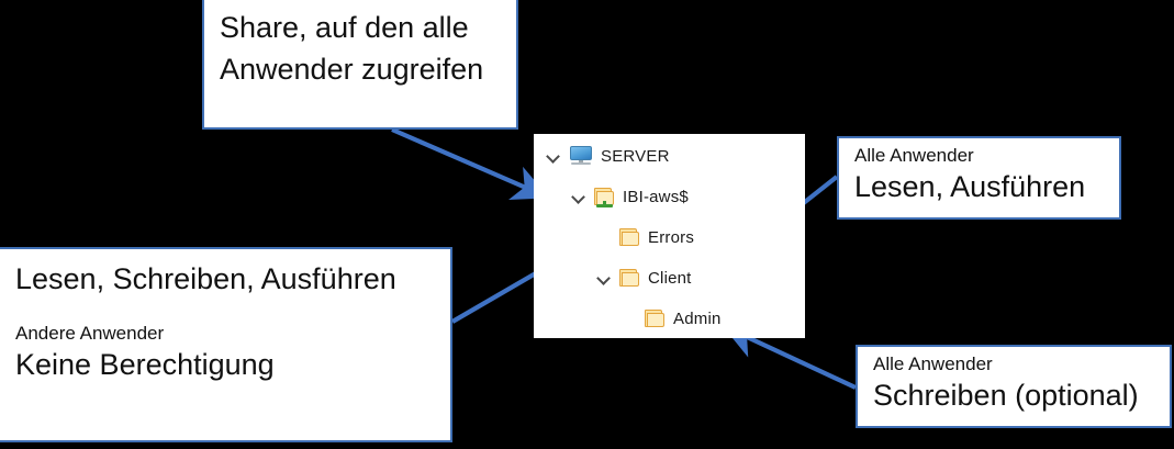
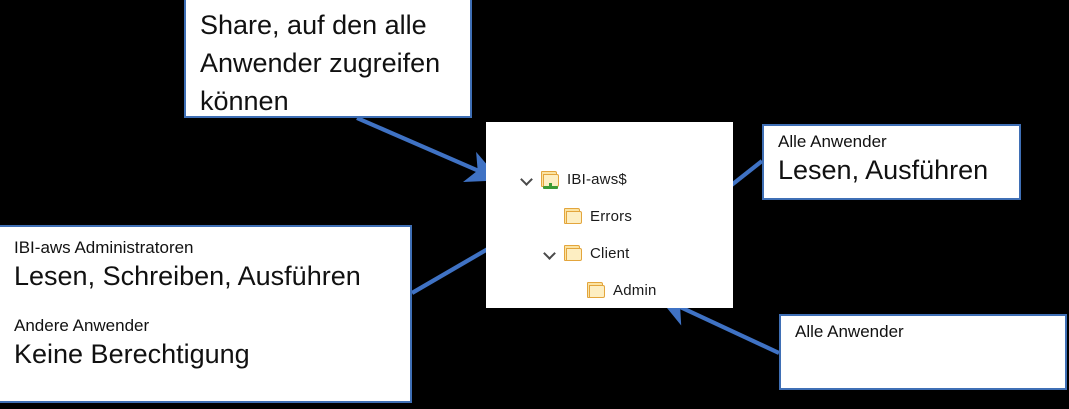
  Share, auf den alle
  Anwender zugreifen
+ können
+ IBI-aws Administratoren
  Lesen, Schreiben, Ausführen
  Andere Anwender
  Keine Berechtigung
  Alle Anwender
  Lesen, Ausführen
  Alle Anwender
- Schreiben (optional)
- SERVER
  IBI-aws$
  Errors
  Client
  Admin
